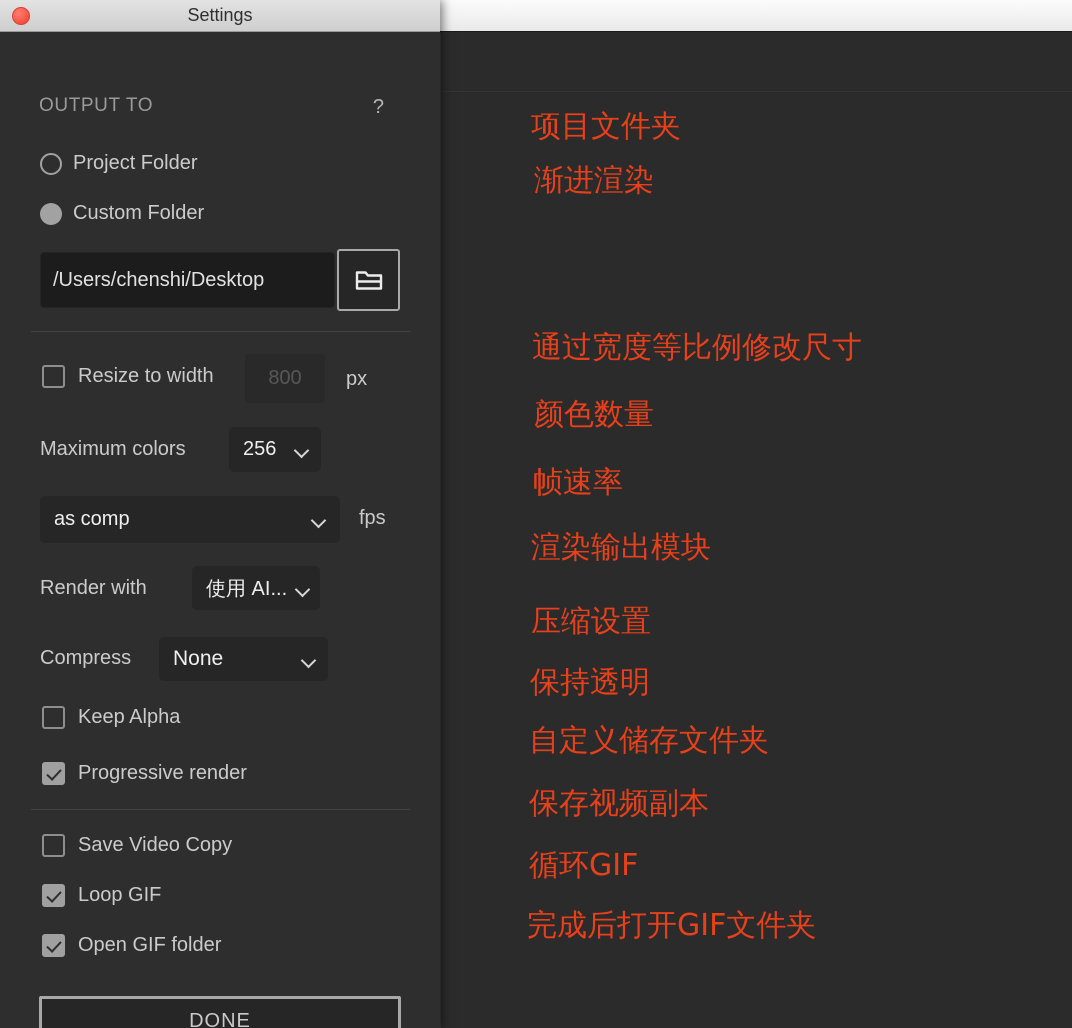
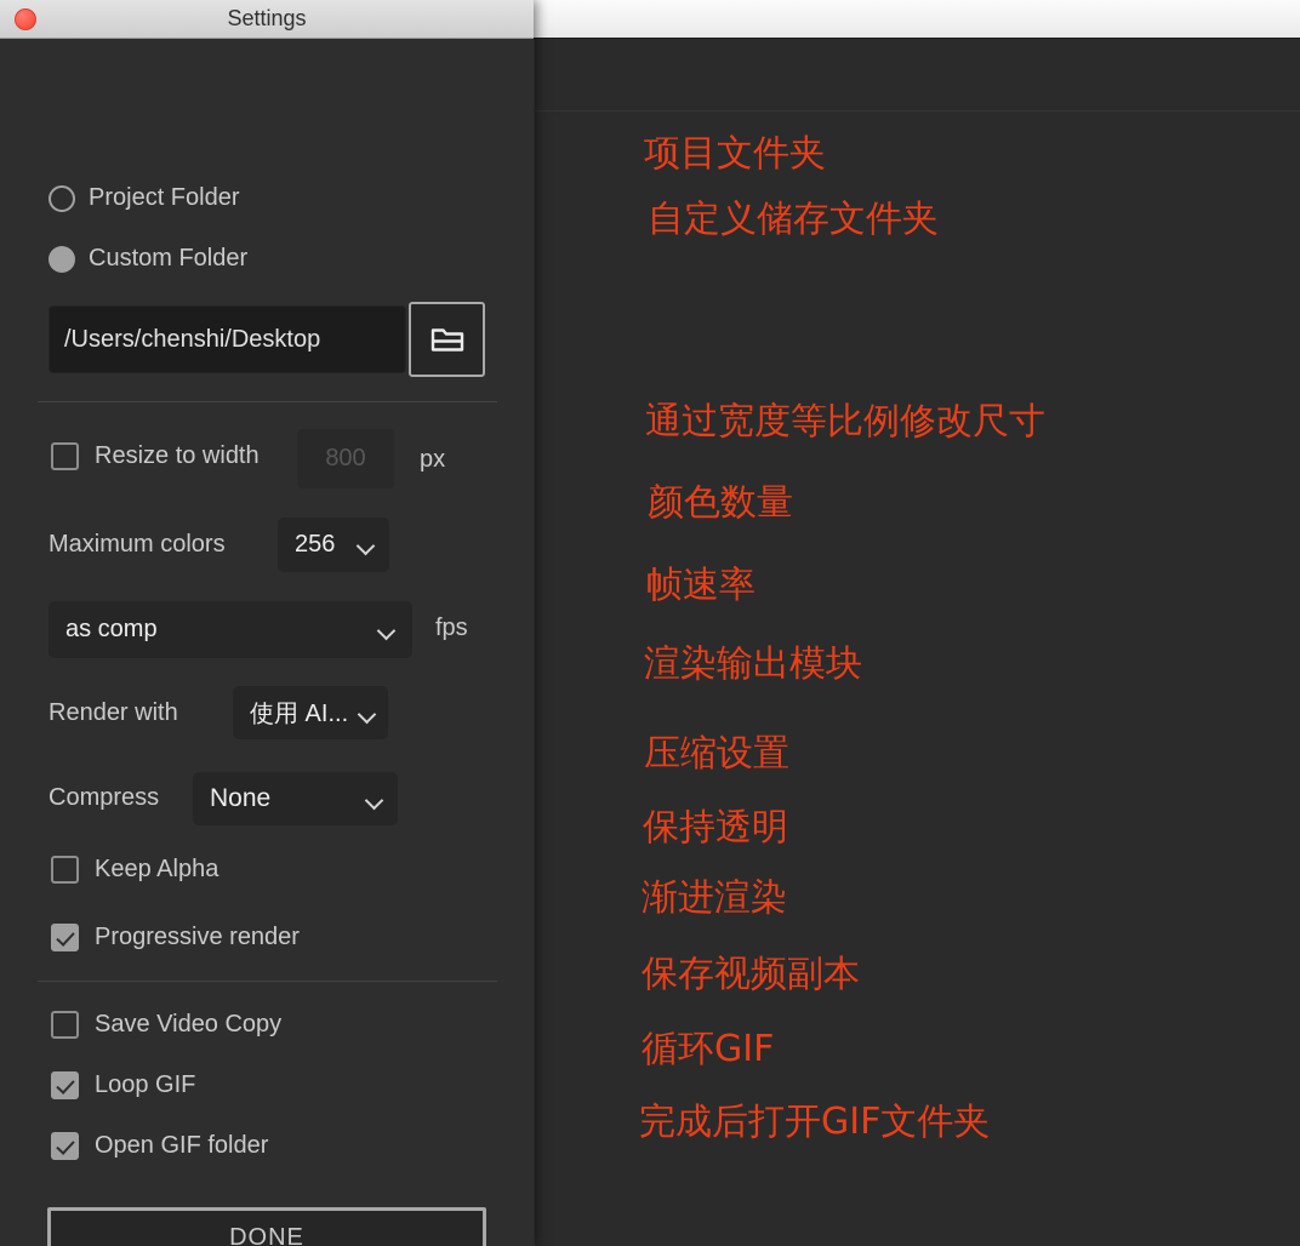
  项目文件夹
- 渐进渲染
+ 自定义储存文件夹
  通过宽度等比例修改尺寸
  颜色数量
  帧速率
  渲染输出模块
  压缩设置
  保持透明
- 自定义储存文件夹
+ 渐进渲染
  保存视频副本
  循环GIF
  完成后打开GIF文件夹
  Settings
- OUTPUT TO
- ?
  Project Folder
  Custom Folder
  /Users/chenshi/Desktop
  Resize to width
  800
  px
  Maximum colors
  256
  as comp
  fps
  Render with
  使用 AI...
  Compress
  None
  Keep Alpha
  Progressive render
  Save Video Copy
  Loop GIF
  Open GIF folder
  DONE
